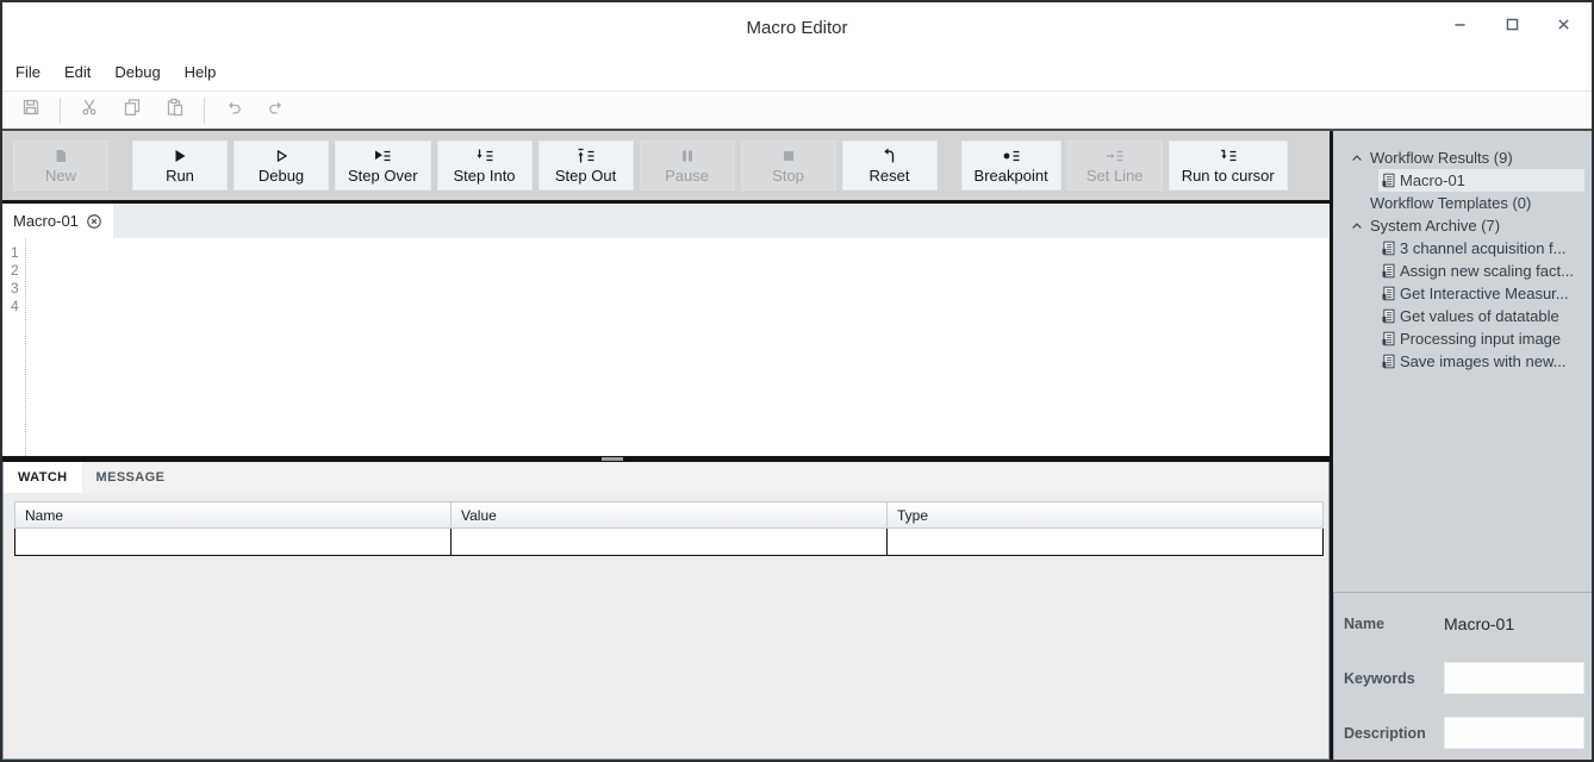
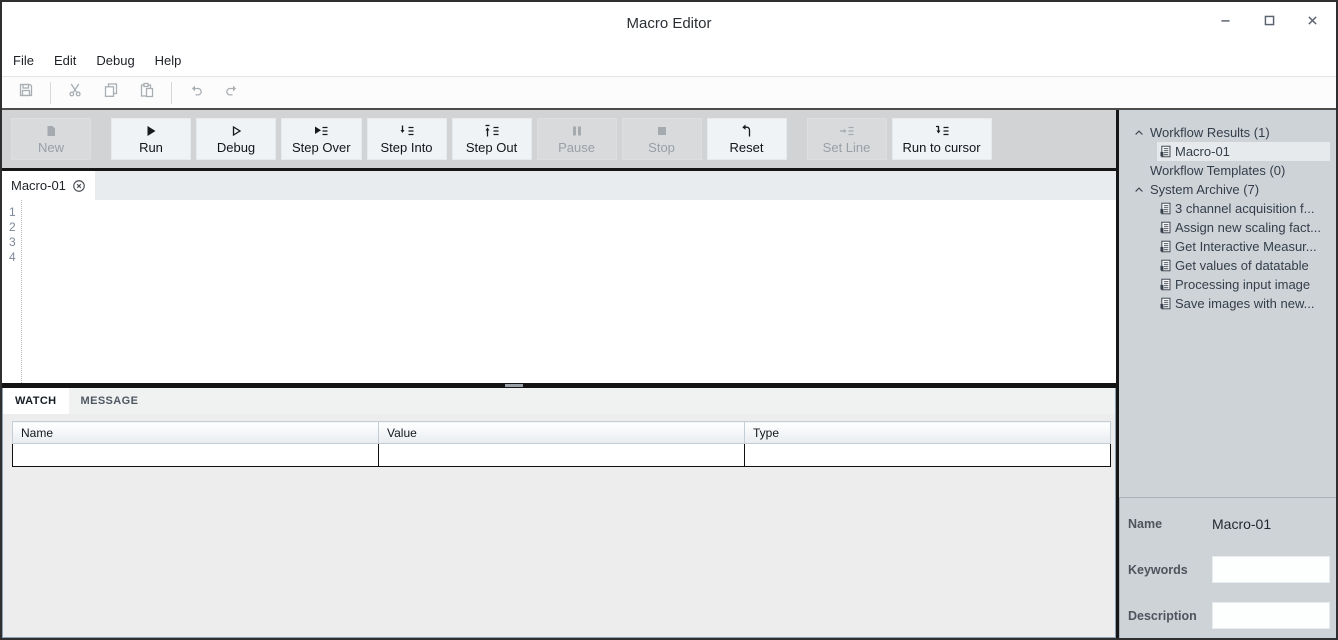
  Macro Editor
  File
  Edit
  Debug
  Help
  New
  Run
  Debug
  Step Over
  Step Into
  Step Out
  Pause
  Stop
  Reset
- Breakpoint
  Set Line
  Run to cursor
  Macro-01
  1
  2
  3
  4
  WATCH
  MESSAGE
  Name	Value	Type
- Workflow Results (9)
+ Workflow Results (1)
  Macro-01
  Workflow Templates (0)
  System Archive (7)
  3 channel acquisition f...
  Assign new scaling fact...
  Get Interactive Measur...
  Get values of datatable
  Processing input image
  Save images with new...
  Name
  Macro-01
  Keywords
  Description
